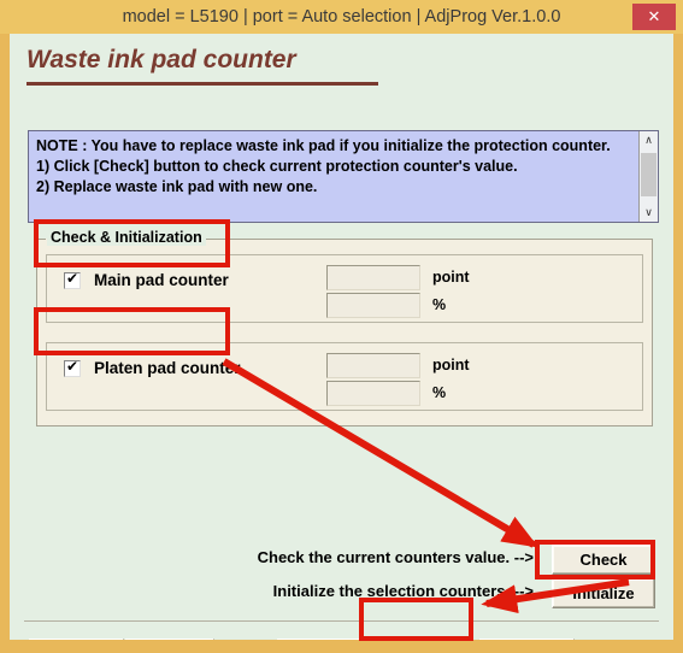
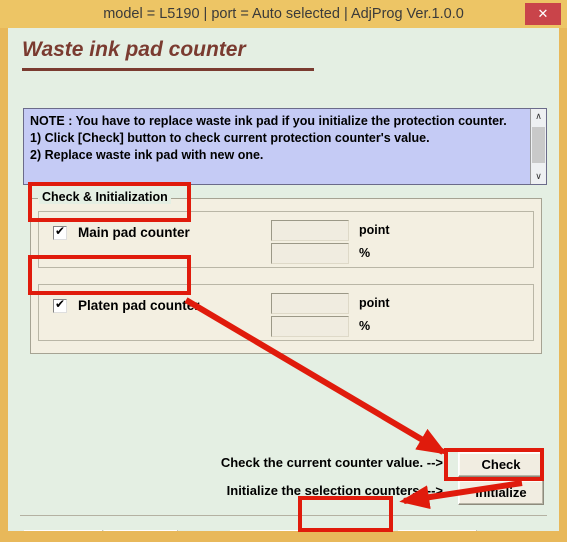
- model = L5190 | port = Auto selection | AdjProg Ver.1.0.0
+ model = L5190 | port = Auto selected | AdjProg Ver.1.0.0
  ✕
  Waste ink pad counter
  NOTE : You have to replace waste ink pad if you initialize the protection counter.
  1) Click [Check] button to check current protection counter's value.
  2) Replace waste ink pad with new one.
  ∧
  ∨
  Check & Initialization
  Main pad counter
  point
  %
  Platen pad count
  point
  %
- Check the current counters value. -->
+ Check the current counter value. -->
  Check
  Initialize the selection counters. -->
  nitialize
